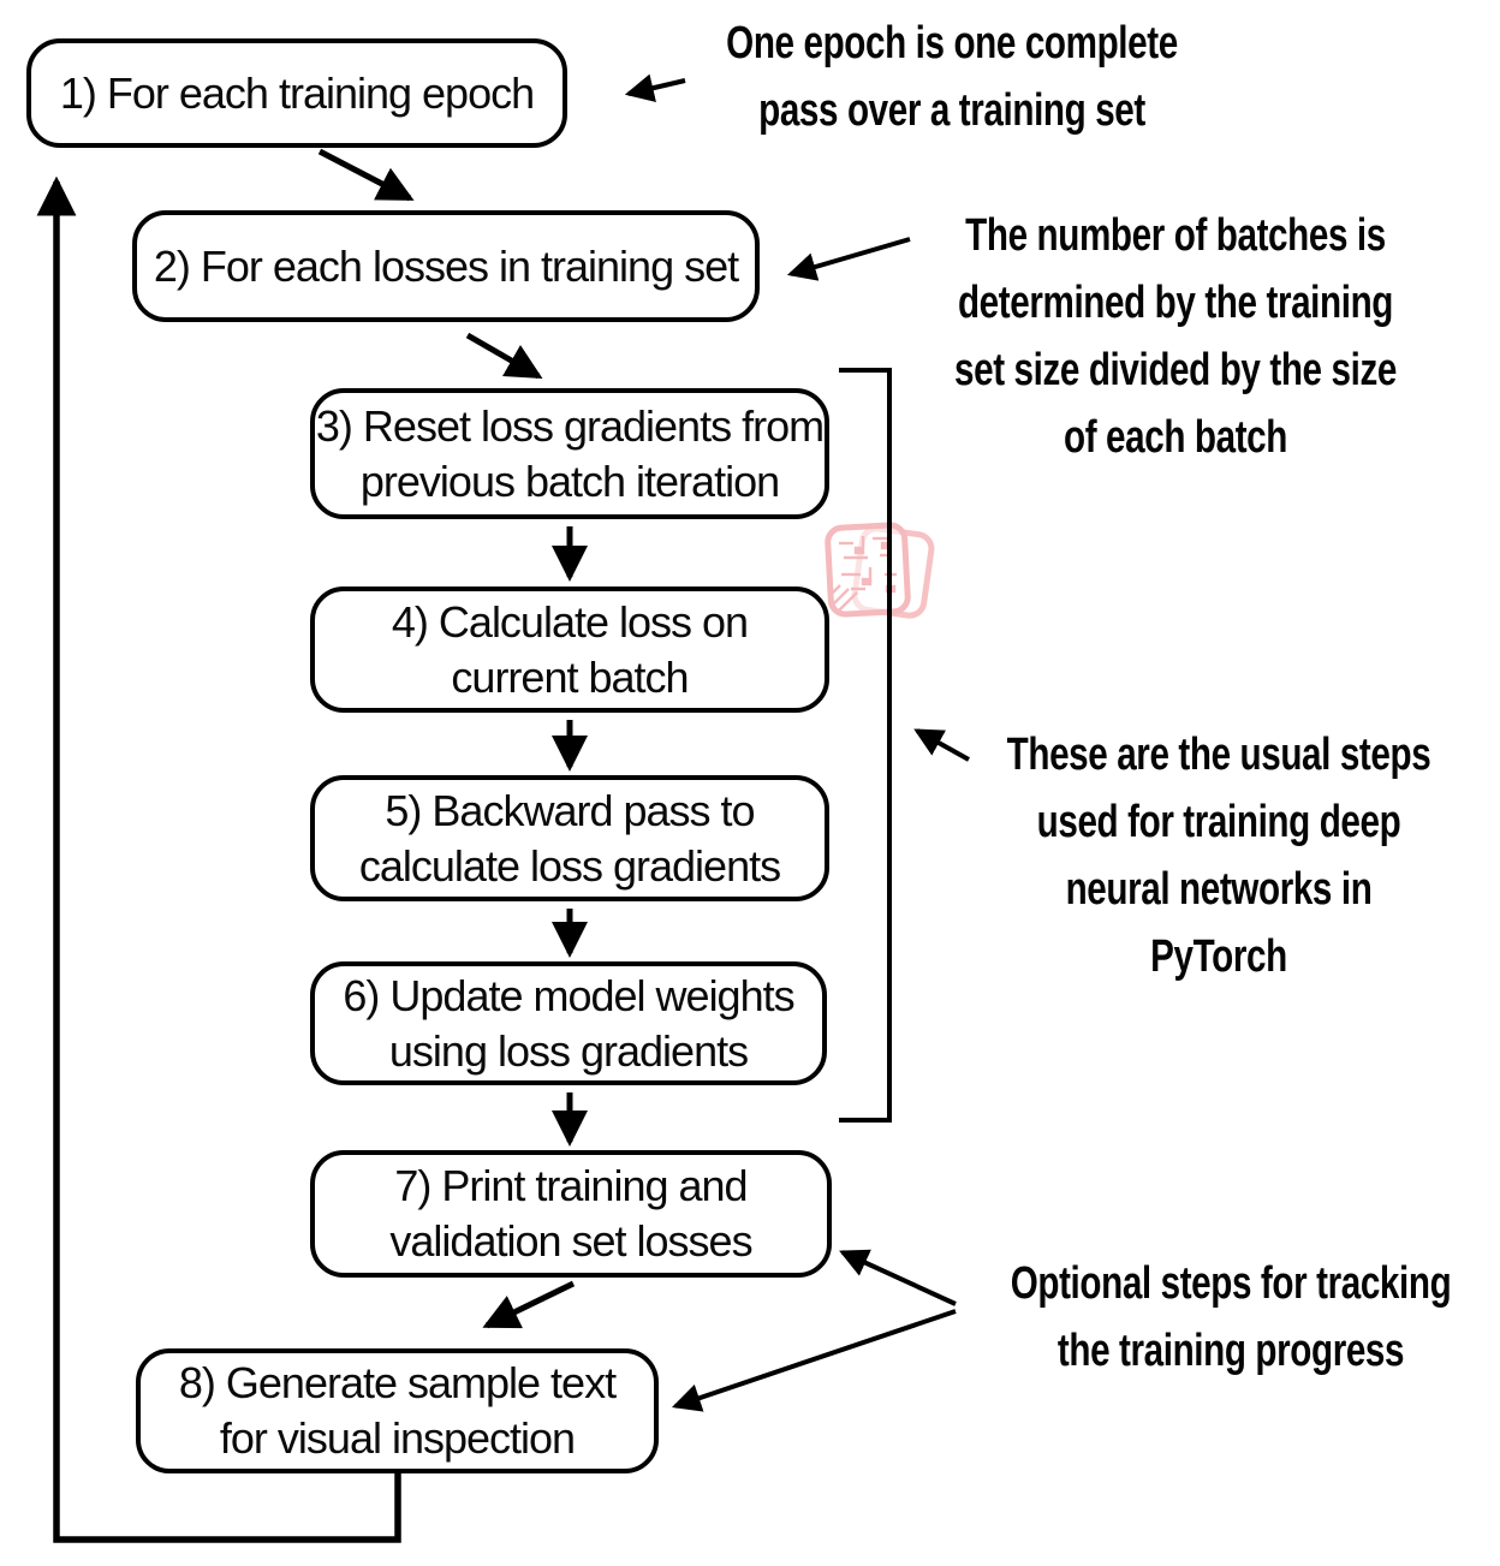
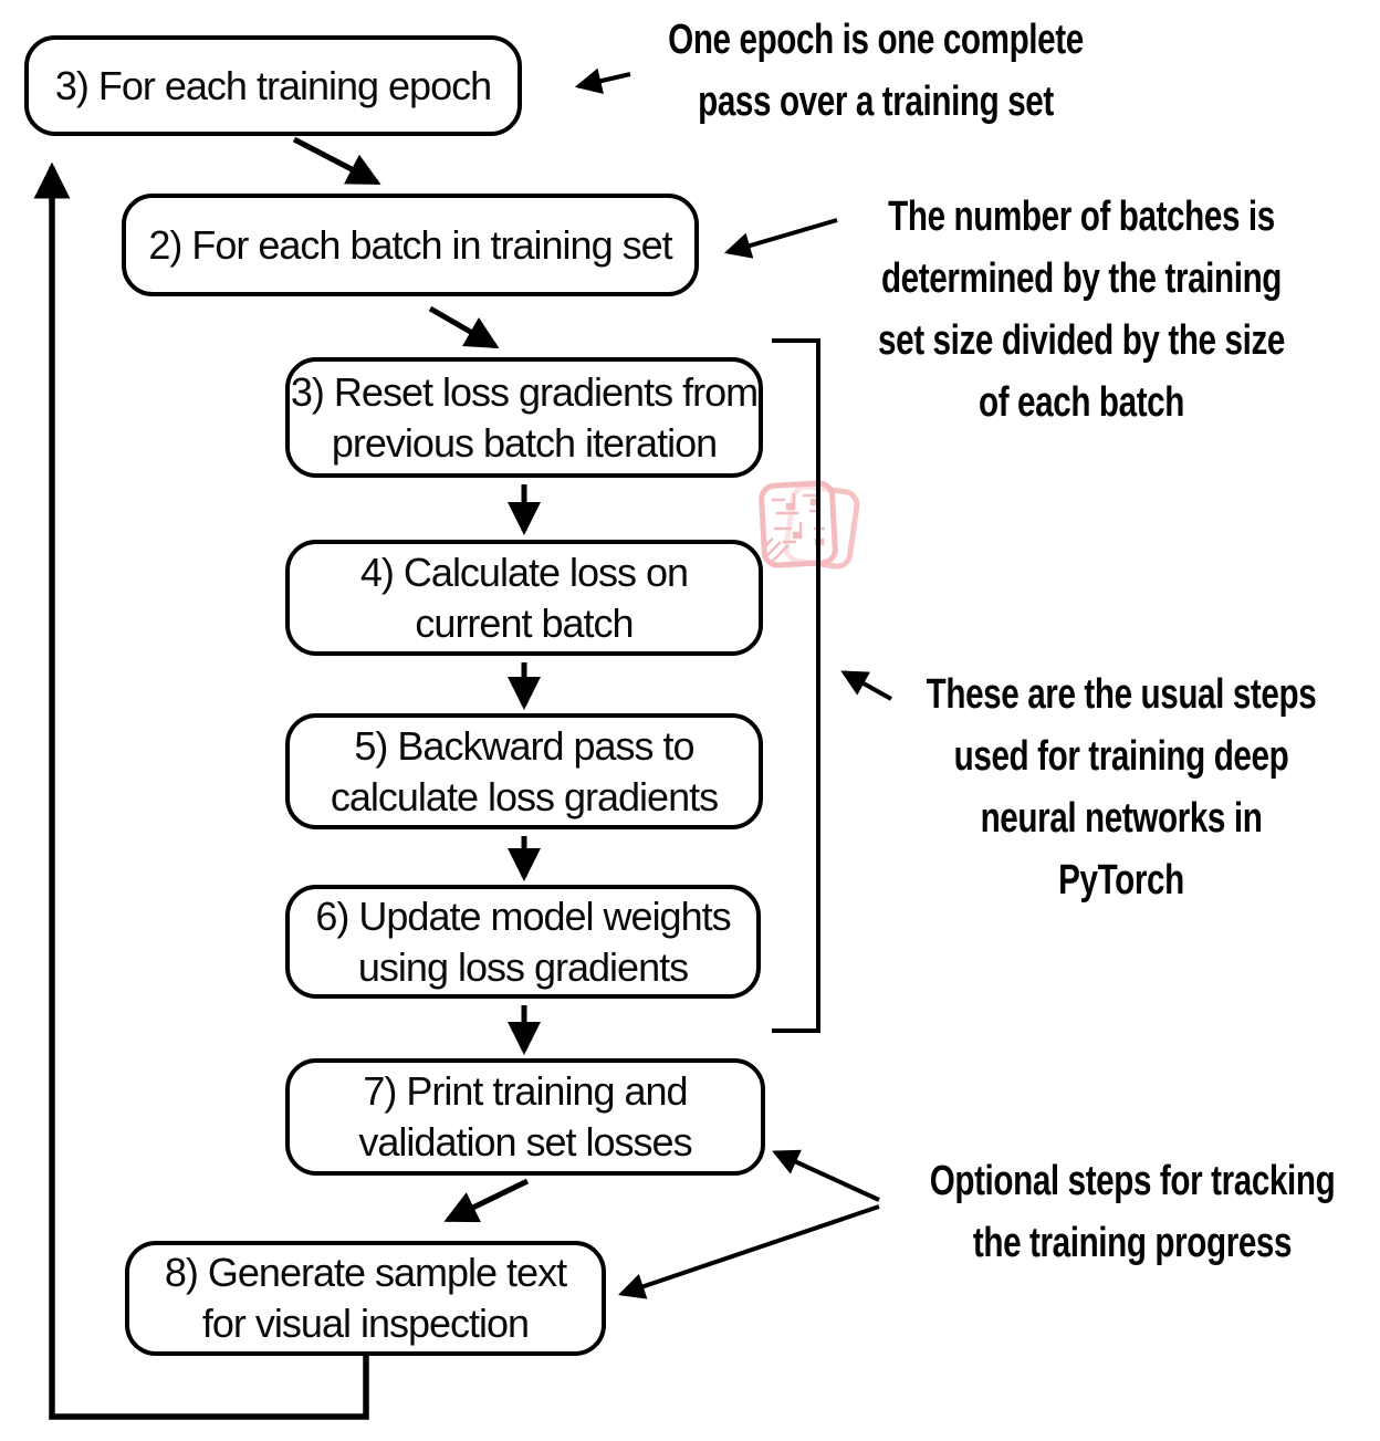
- 1) For each training epoch
+ 3) For each training epoch
- 2) For each losses in training set
+ 2) For each batch in training set
  3) Reset loss gradients from
  previous batch iteration
  4) Calculate loss on
  current batch
  5) Backward pass to
  calculate loss gradients
  6) Update model weights
  using loss gradients
  7) Print training and
  validation set losses
  8) Generate sample text
  for visual inspection
  One epoch is one complete
  pass over a training set
  The number of batches is
  determined by the training
  set size divided by the size
  of each batch
  These are the usual steps
  used for training deep
  neural networks in
  PyTorch
  Optional steps for tracking
  the training progress
